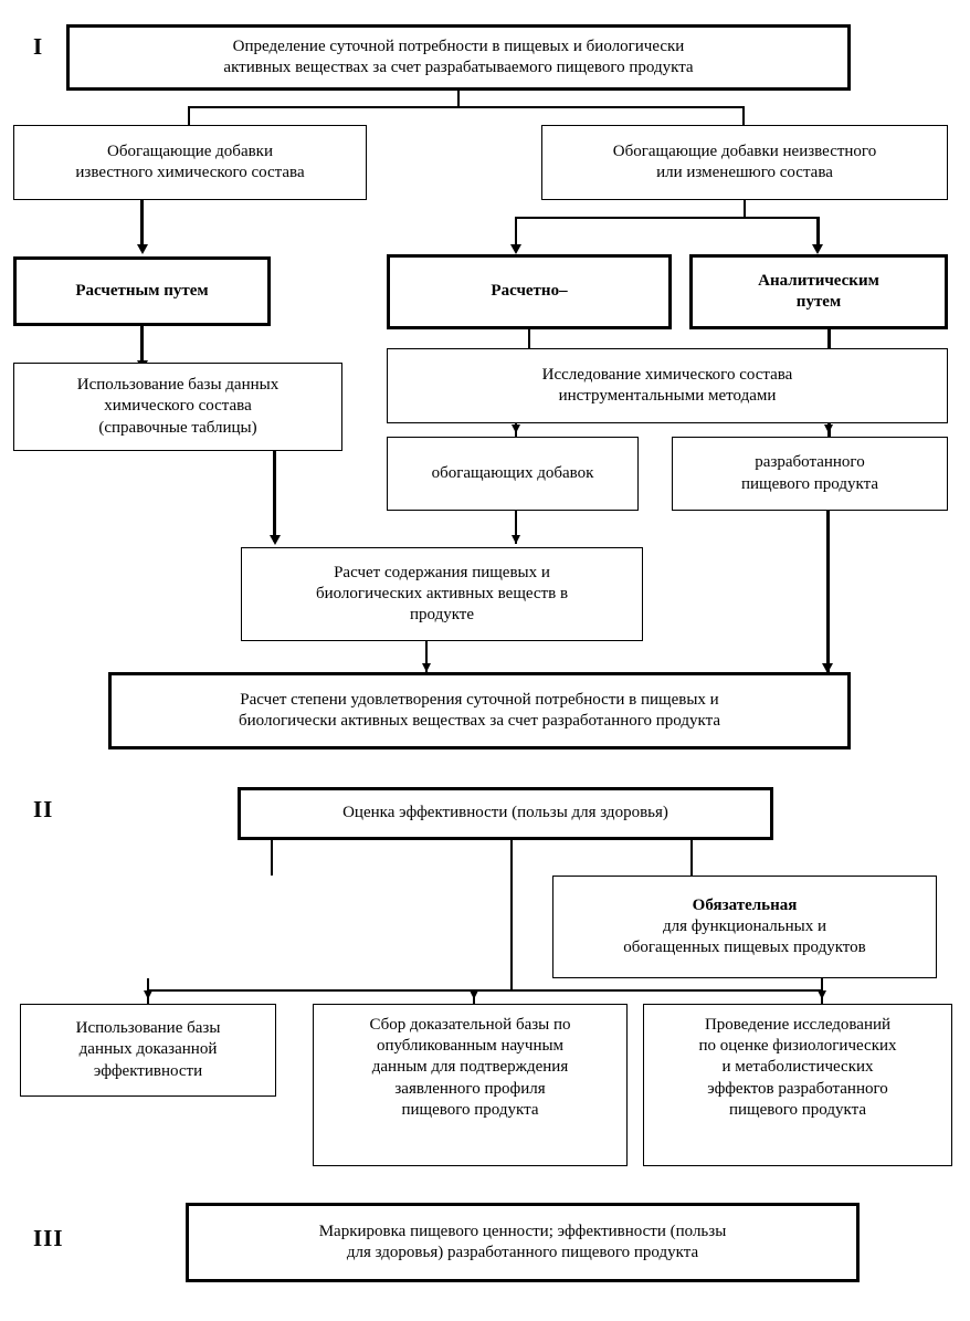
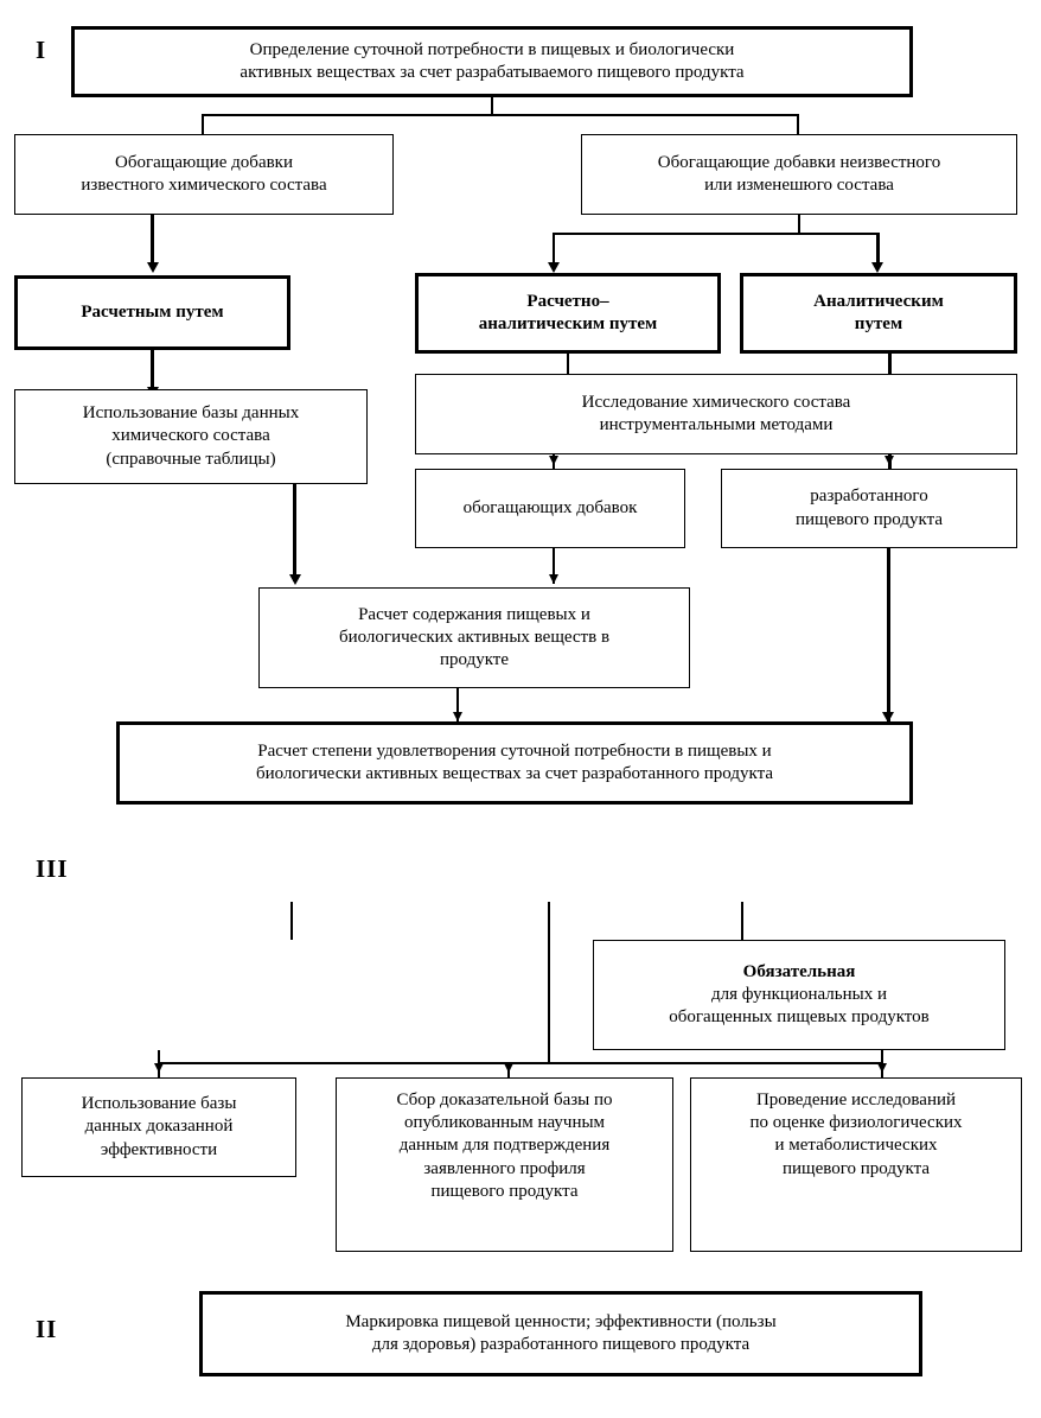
  I
  Определение суточной потребности в пищевых и биологически
  активных веществах за счет разрабатываемого пищевого продукта
  Обогащающие добавки
  известного химического состава
  Обогащающие добавки неизвестного
  или изменешюго состава
  Расчетным путем
  Расчетно–
+ аналитическим путем
  Аналитическим
  путем
  Использование базы данных
  химического состава
  (справочные таблицы)
  Исследование химического состава
  инструментальными методами
  обогащающих добавок
  разработанного
  пищевого продукта
  Расчет содержания пищевых и
  биологических активных веществ в
  продукте
  Расчет степени удовлетворения суточной потребности в пищевых и
  биологически активных веществах за счет разработанного продукта
- II
+ III
- Оценка эффективности (пользы для здоровья)
  Обязательная
  для функциональных и
  обогащенных пищевых продуктов
  Использование базы
  данных доказанной
  эффективности
  Сбор доказательной базы по
  опубликованным научным
  данным для подтверждения
  заявленного профиля
  пищевого продукта
  Проведение исследований
  по оценке физиологических
  и метаболистических
- эффектов разработанного
  пищевого продукта
- III
+ II
- Маркировка пищевого ценности; эффективности (пользы
+ Маркировка пищевой ценности; эффективности (пользы
  для здоровья) разработанного пищевого продукта
